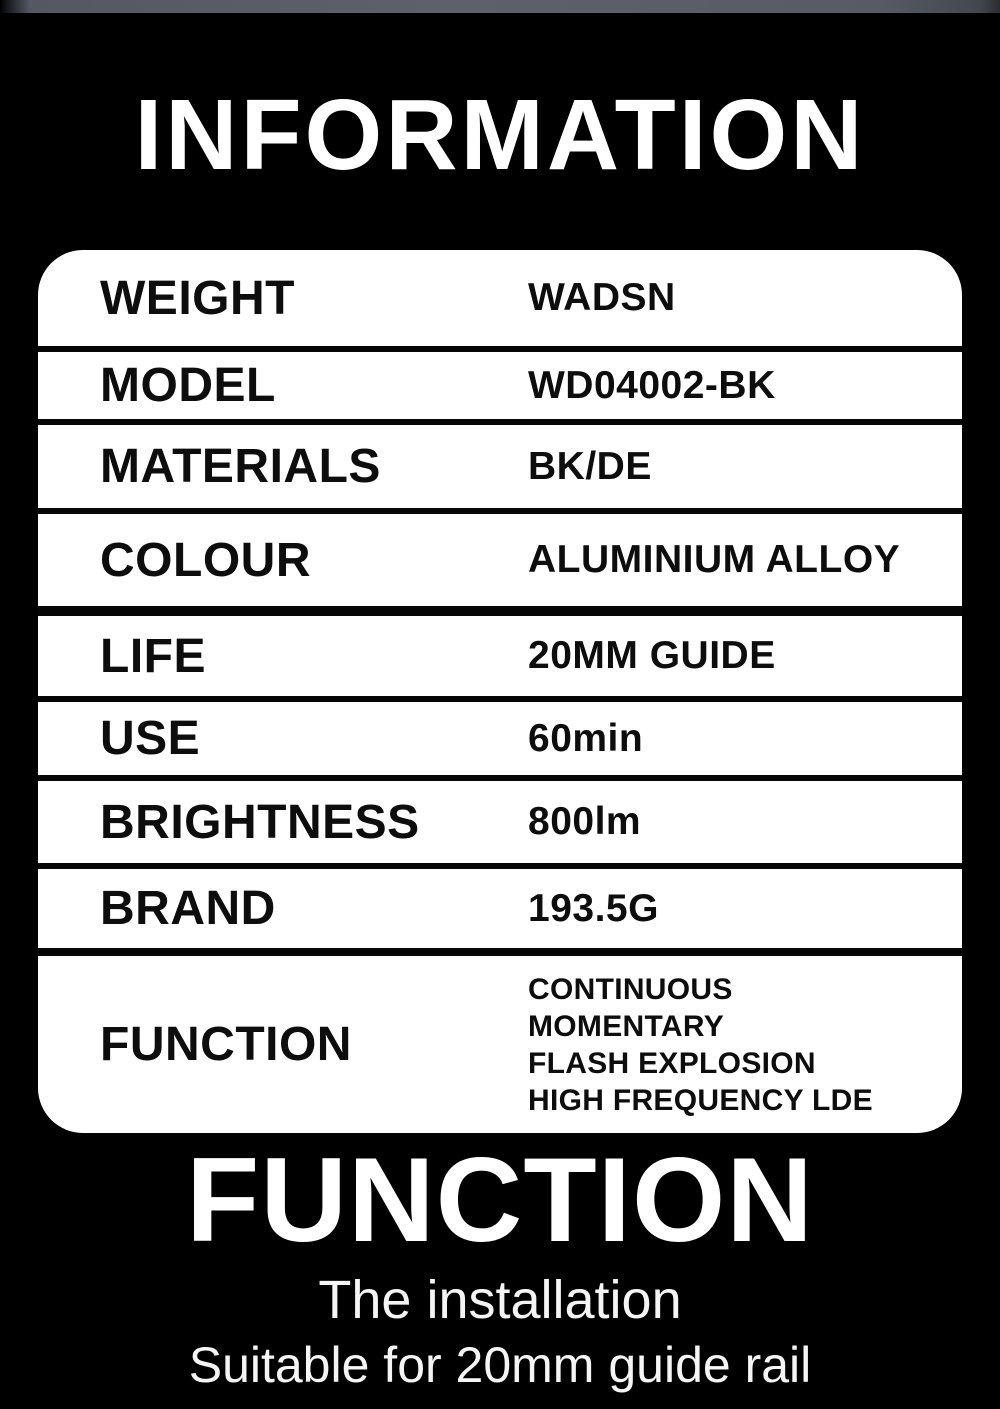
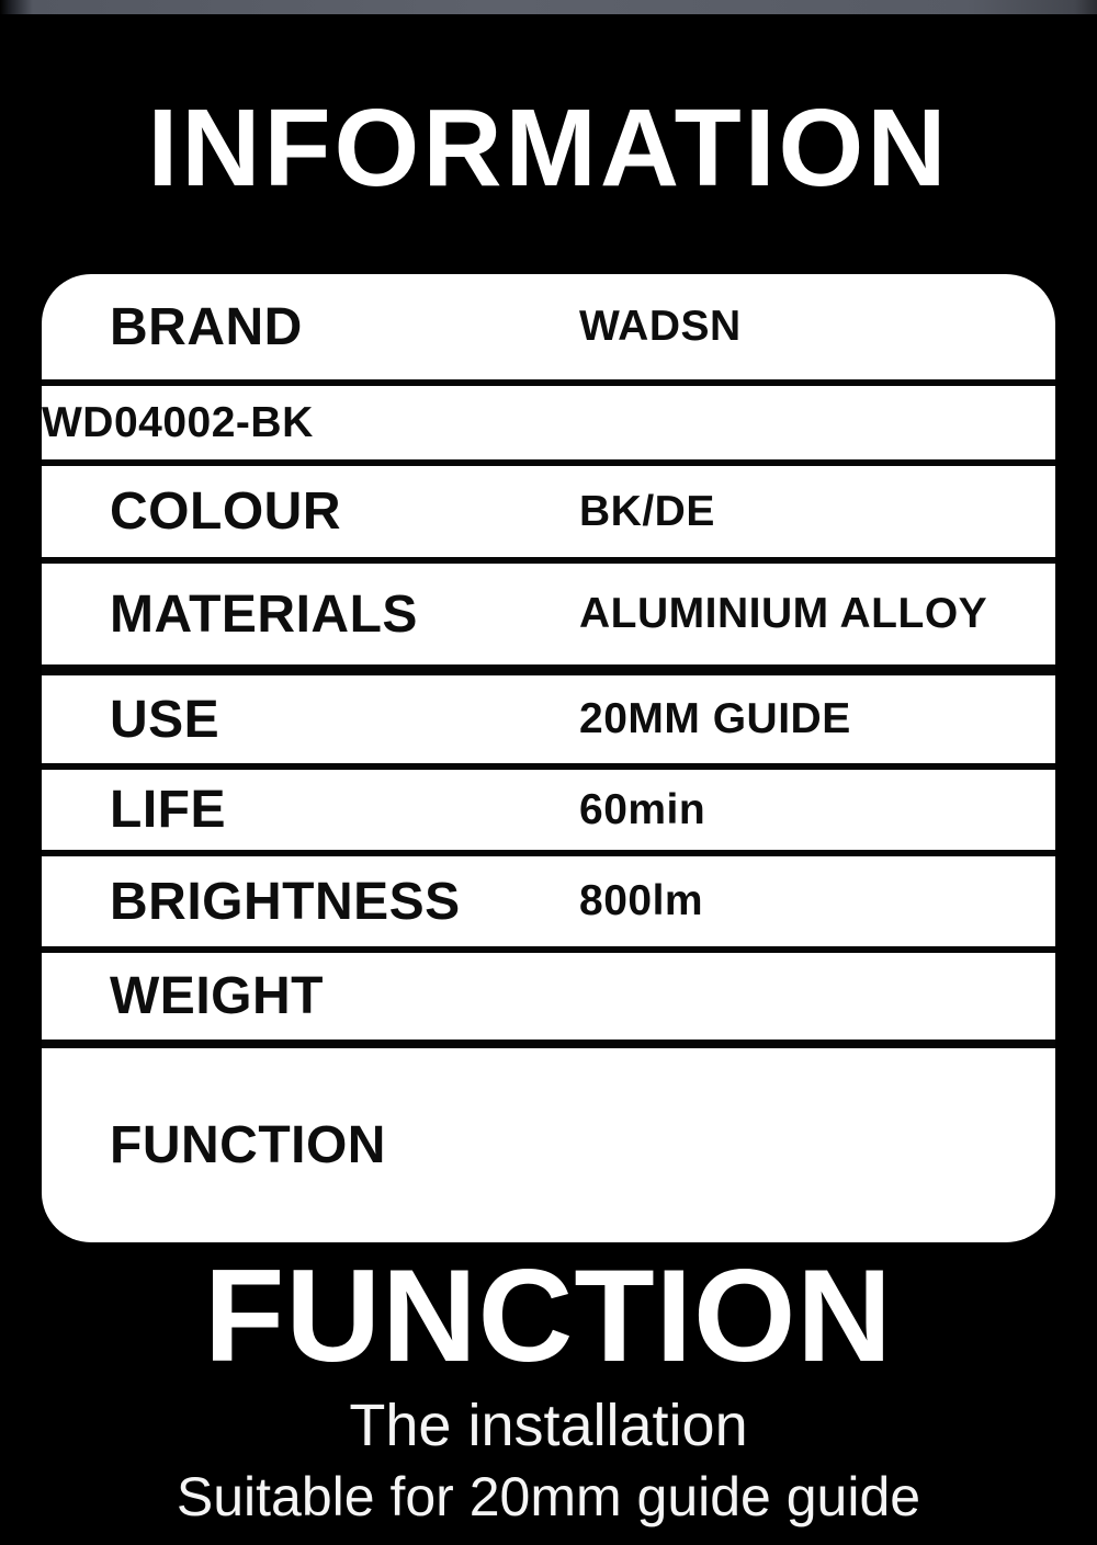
  INFORMATION
- WEIGHT
+ BRAND
  WADSN
- MODEL
  WD04002-BK
- MATERIALS
+ COLOUR
  BK/DE
- COLOUR
+ MATERIALS
  ALUMINIUM ALLOY
- LIFE
+ USE
  20MM GUIDE
- USE
+ LIFE
  60min
  BRIGHTNESS
  800lm
- BRAND
+ WEIGHT
- 193.5G
  FUNCTION
- CONTINUOUS
- MOMENTARY
- FLASH EXPLOSION
- HIGH FREQUENCY LDE
  FUNCTION
  The installation
- Suitable for 20mm guide rail
+ Suitable for 20mm guide guide
